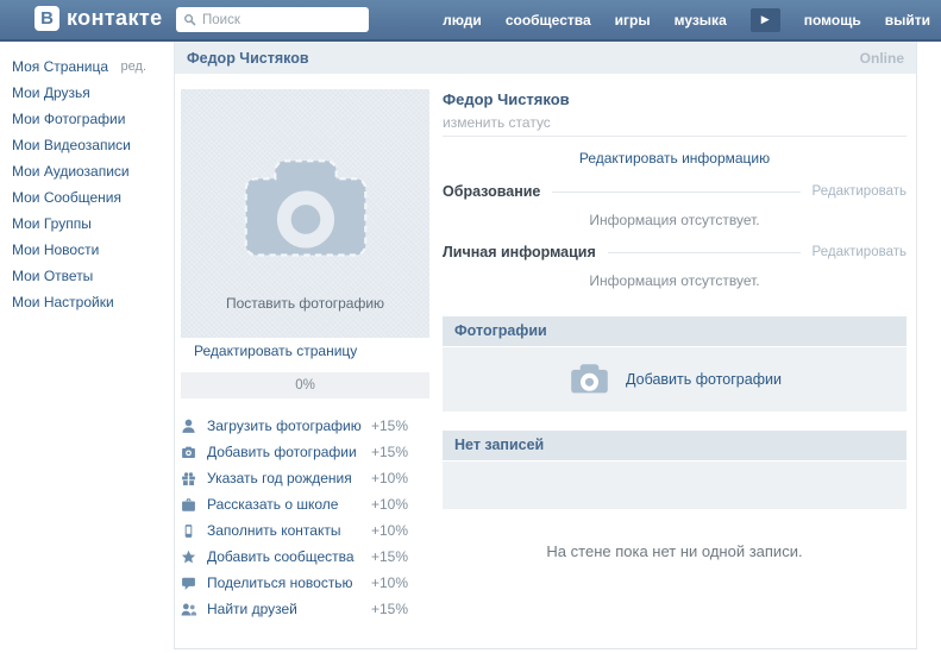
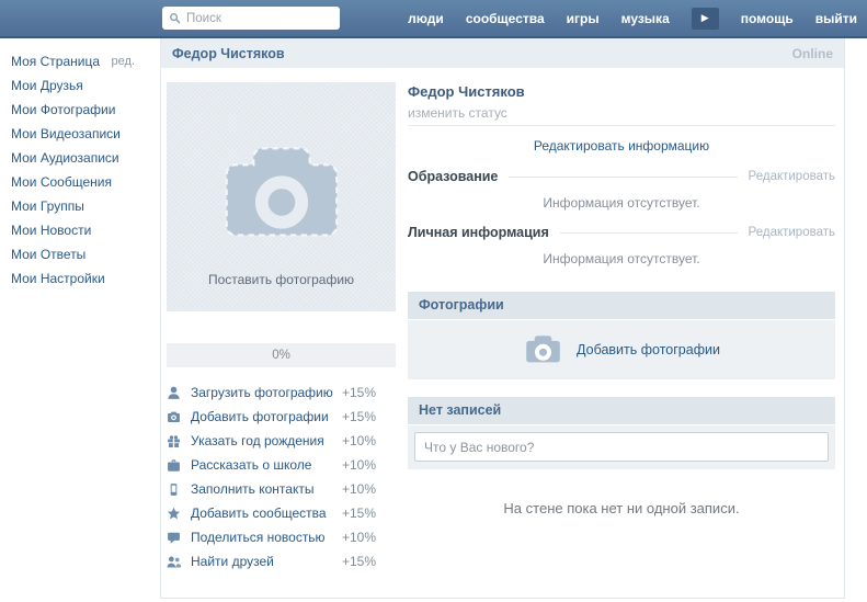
- В
- контакте
  Поиск
  люди
  сообщества
  игры
  музыка
  ▶
  помощь
  выйти
  Моя Страница
  ред.
  Мои Друзья
  Мои Фотографии
  Мои Видеозаписи
  Мои Аудиозаписи
  Мои Сообщения
  Мои Группы
  Мои Новости
  Мои Ответы
  Мои Настройки
  Федор Чистяков
  Online
  Поставить фотографию
- Редактировать страницу
  0%
  Загрузить фотографию
  +15%
  Добавить фотографии
  +15%
  Указать год рождения
  +10%
  Рассказать о школе
  +10%
  Заполнить контакты
  +10%
  Добавить сообщества
  +15%
  Поделиться новостью
  +10%
  Найти друзей
  +15%
  Федор Чистяков
  изменить статус
  Редактировать информацию
  Образование
  Редактировать
  Информация отсутствует.
  Личная информация
  Редактировать
  Информация отсутствует.
  Фотографии
  Добавить фотографии
  Нет записей
+ Что у Вас нового?
  На стене пока нет ни одной записи.
